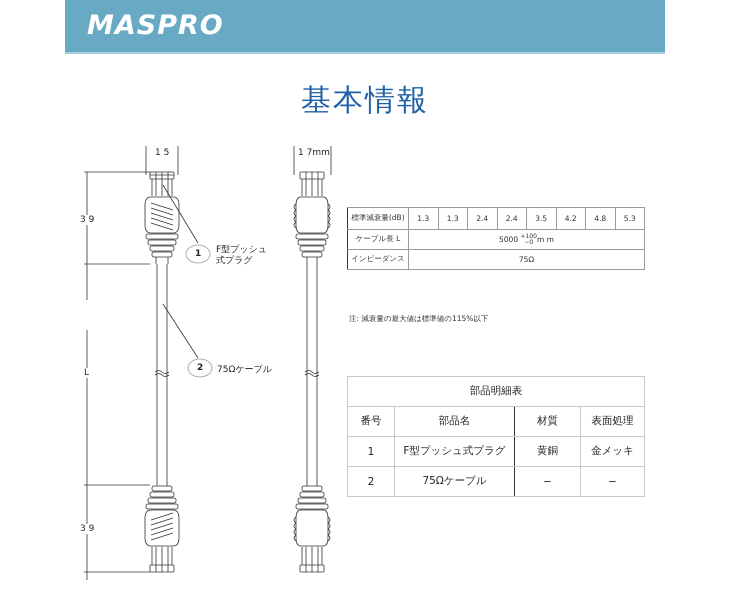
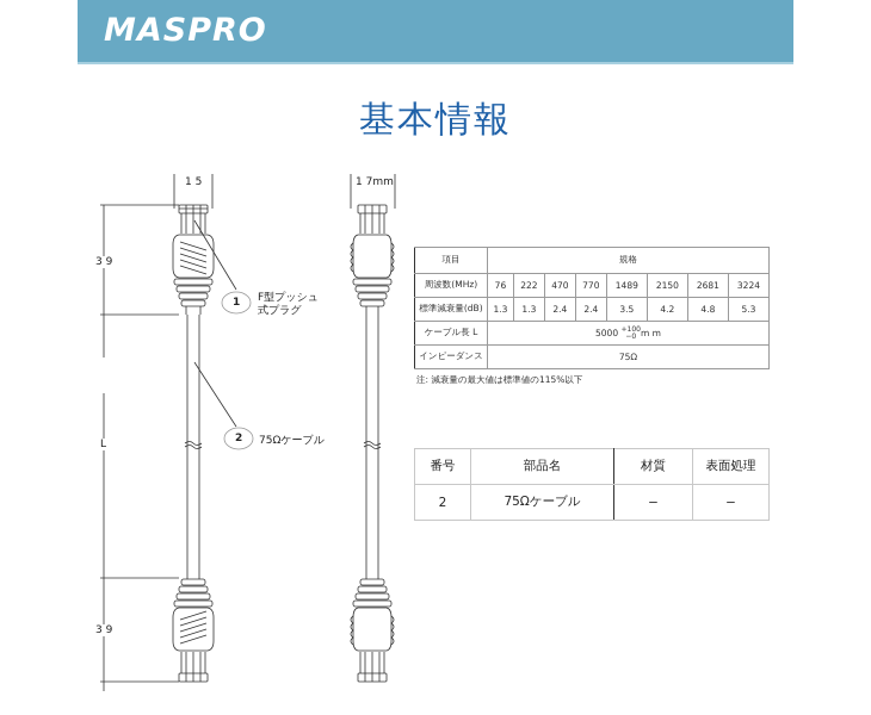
  MASPRO
  基本情報
  1 5
  1 7mm
  3 9
  L
  3 9
  1
  F型プッシュ式プラグ
  2
  75Ωケーブル
+ 項目	規格
+ 周波数(MHz)	76	222	470	770	1489	2150	2681	3224
  標準減衰量(dB)	1.3	1.3	2.4	2.4	3.5	4.2	4.8	5.3
  インピーダンス	75Ω
  注: 減衰量の最大値は標準値の115%以下
- 部品明細表
  番号	部品名	材質	表面処理
- 1	F型プッシュ式プラグ	黄銅	金メッキ
  2	75Ωケーブル	−	−
